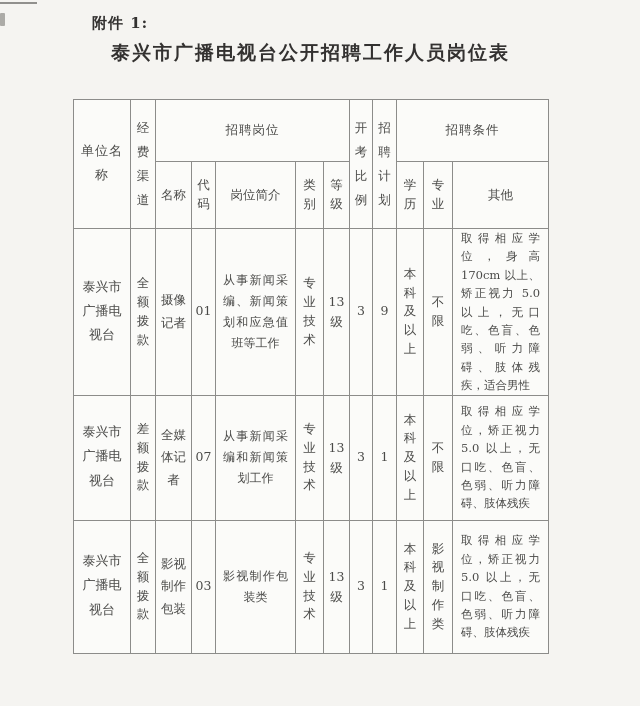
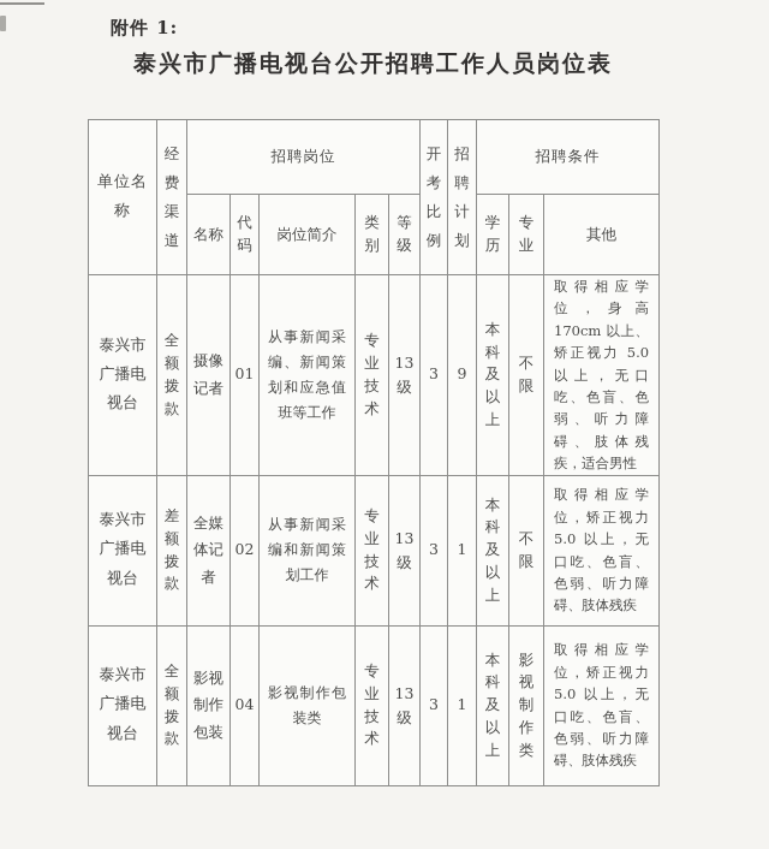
  附件 1:
  泰兴市广播电视台公开招聘工作人员岗位表
  单位名称	经 费 渠 道	招聘岗位	开 考 比 例	招 聘 计 划	招聘条件
  名称	代 码	岗位简介	类 别	等 级	学 历	专 业	其他
  泰兴市广播电视台	全 额 拨 款	摄像记者	01	从事新闻采编、新闻策划和应急值班等工作	专 业 技 术	13级	3	9	本 科 及 以 上	不 限	取得相应学位，身高 170cm 以上、矫正视力 5.0 以上，无口吃、色盲、色弱、听力障碍、肢体残疾，适合男性
- 泰兴市广播电视台	差 额 拨 款	全媒体记者	07	从事新闻采编和新闻策划工作	专 业 技 术	13级	3	1	本 科 及 以 上	不 限	取得相应学位，矫正视力 5.0 以上，无口吃、色盲、色弱、听力障碍、肢体残疾
+ 泰兴市广播电视台	差 额 拨 款	全媒体记者	02	从事新闻采编和新闻策划工作	专 业 技 术	13级	3	1	本 科 及 以 上	不 限	取得相应学位，矫正视力 5.0 以上，无口吃、色盲、色弱、听力障碍、肢体残疾
- 泰兴市广播电视台	全 额 拨 款	影视制作包装	03	影视制作包装类	专 业 技 术	13级	3	1	本 科 及 以 上	影 视 制 作 类	取得相应学位，矫正视力 5.0 以上，无口吃、色盲、色弱、听力障碍、肢体残疾
+ 泰兴市广播电视台	全 额 拨 款	影视制作包装	04	影视制作包装类	专 业 技 术	13级	3	1	本 科 及 以 上	影 视 制 作 类	取得相应学位，矫正视力 5.0 以上，无口吃、色盲、色弱、听力障碍、肢体残疾
